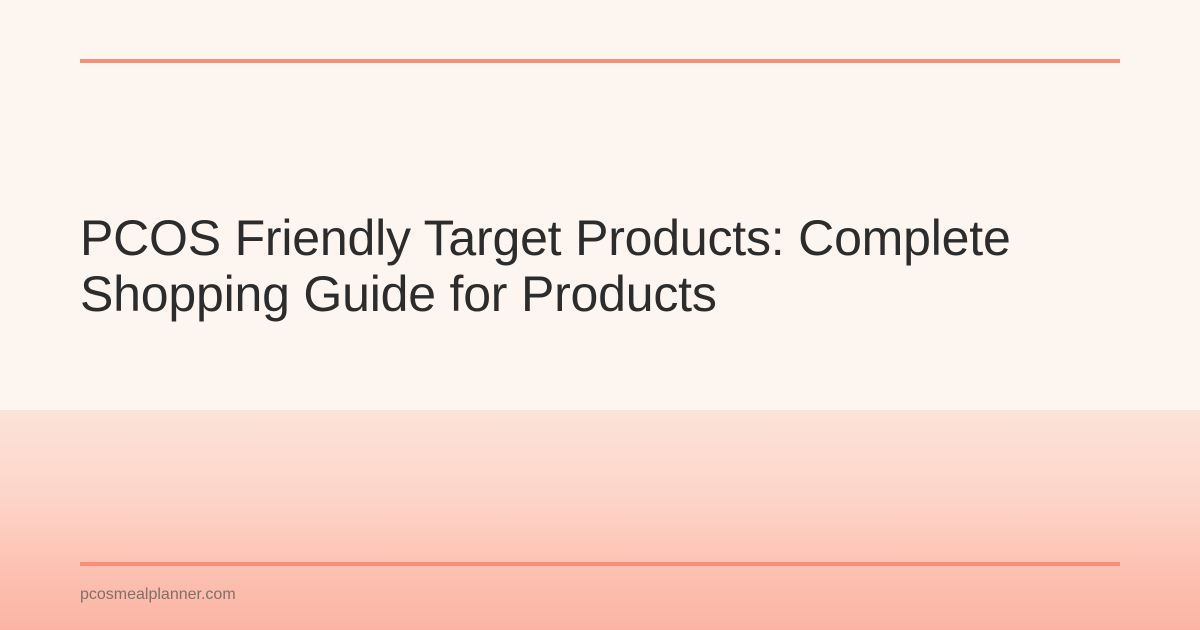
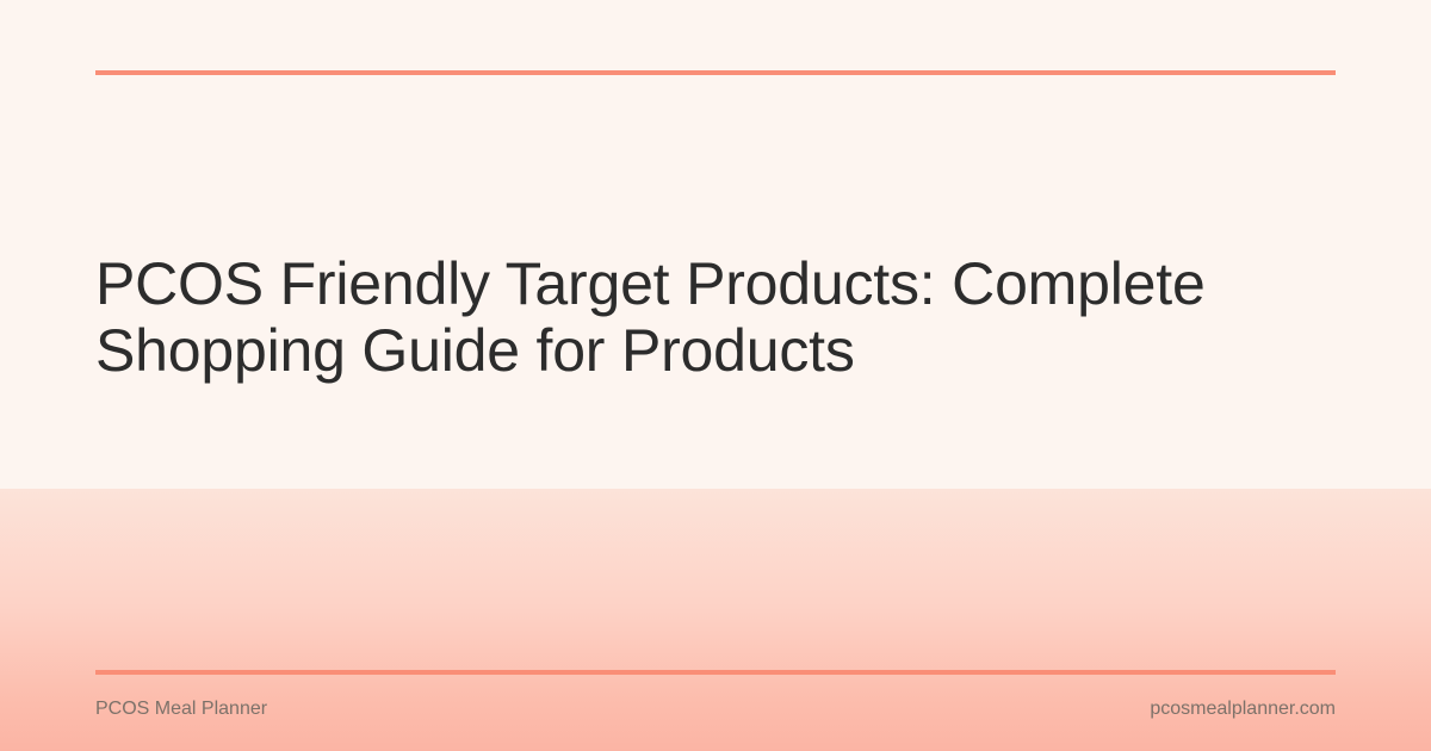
  PCOS Friendly Target Products: Complete Shopping Guide for Products
+ PCOS Meal Planner
  pcosmealplanner.com
